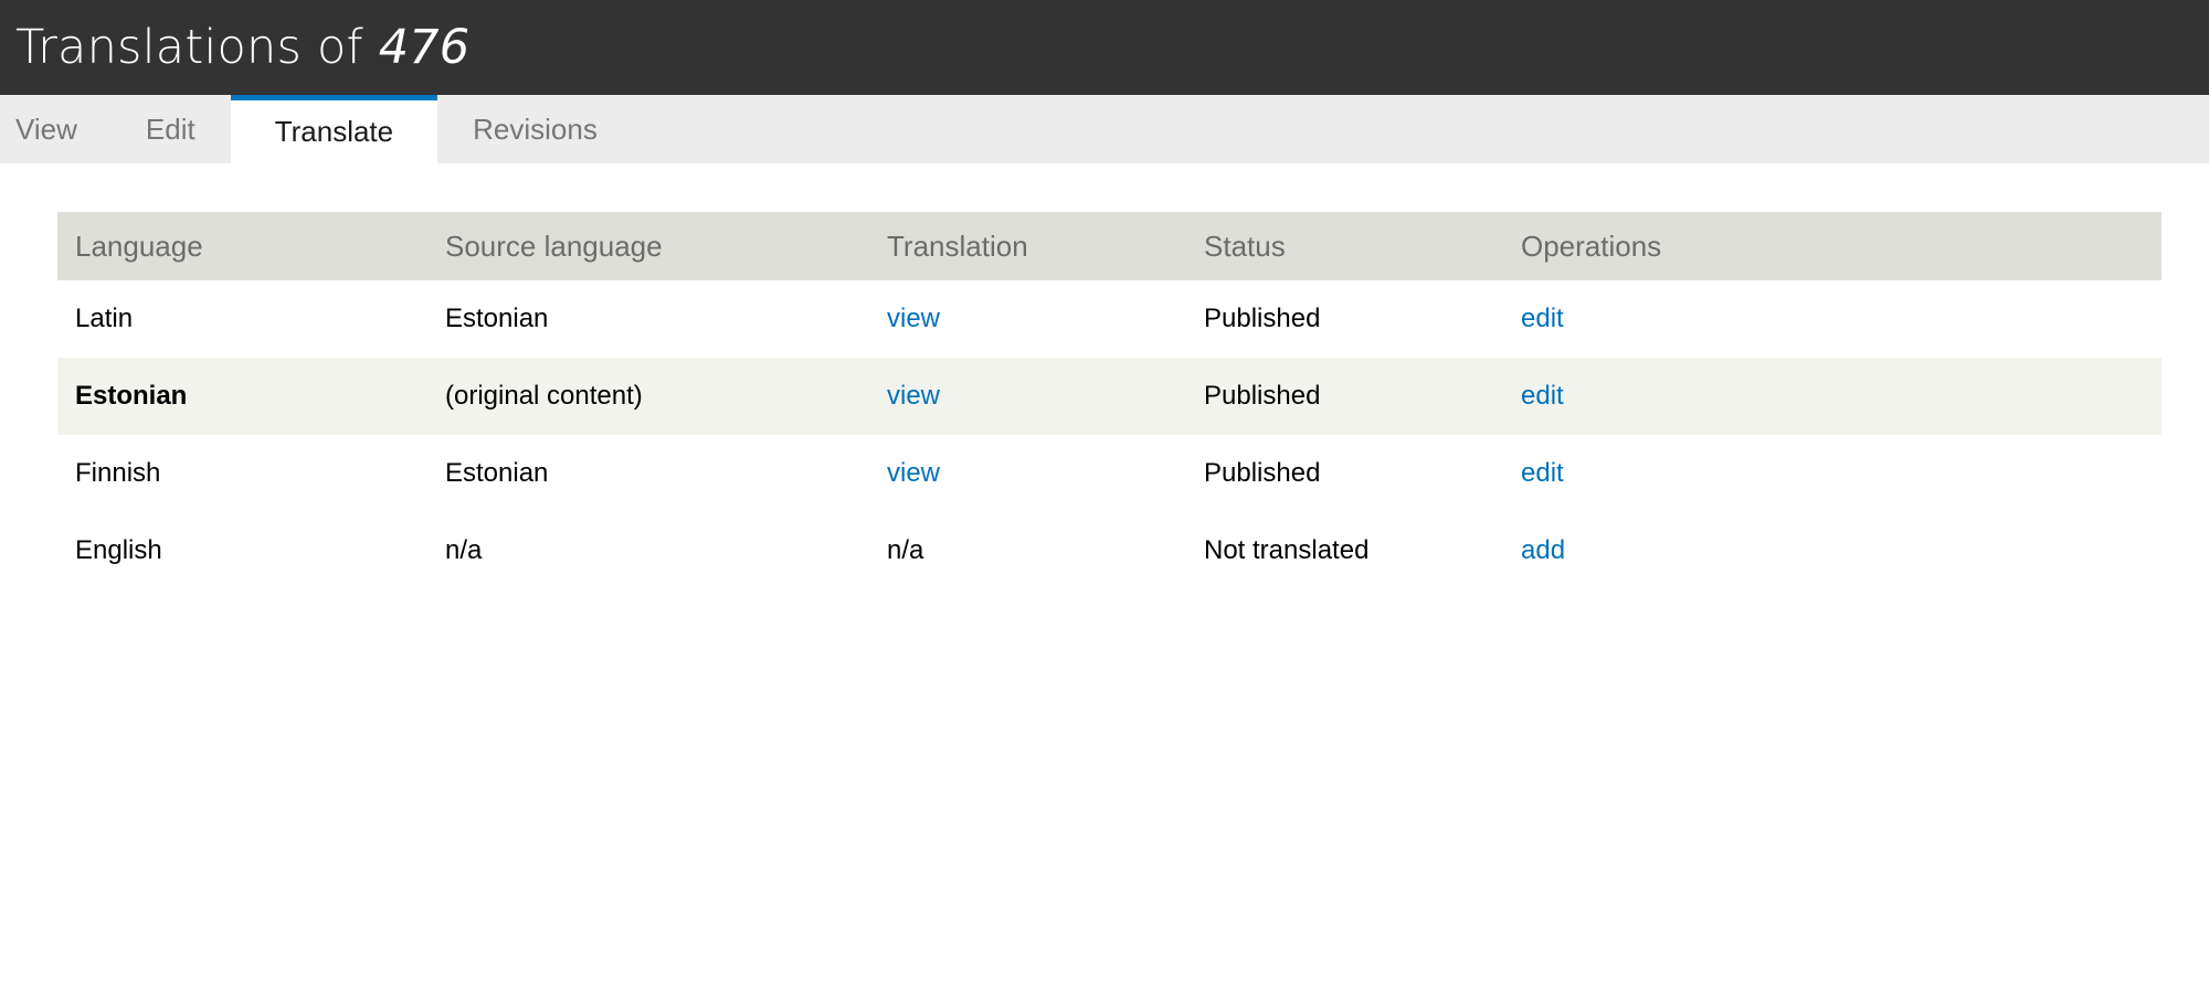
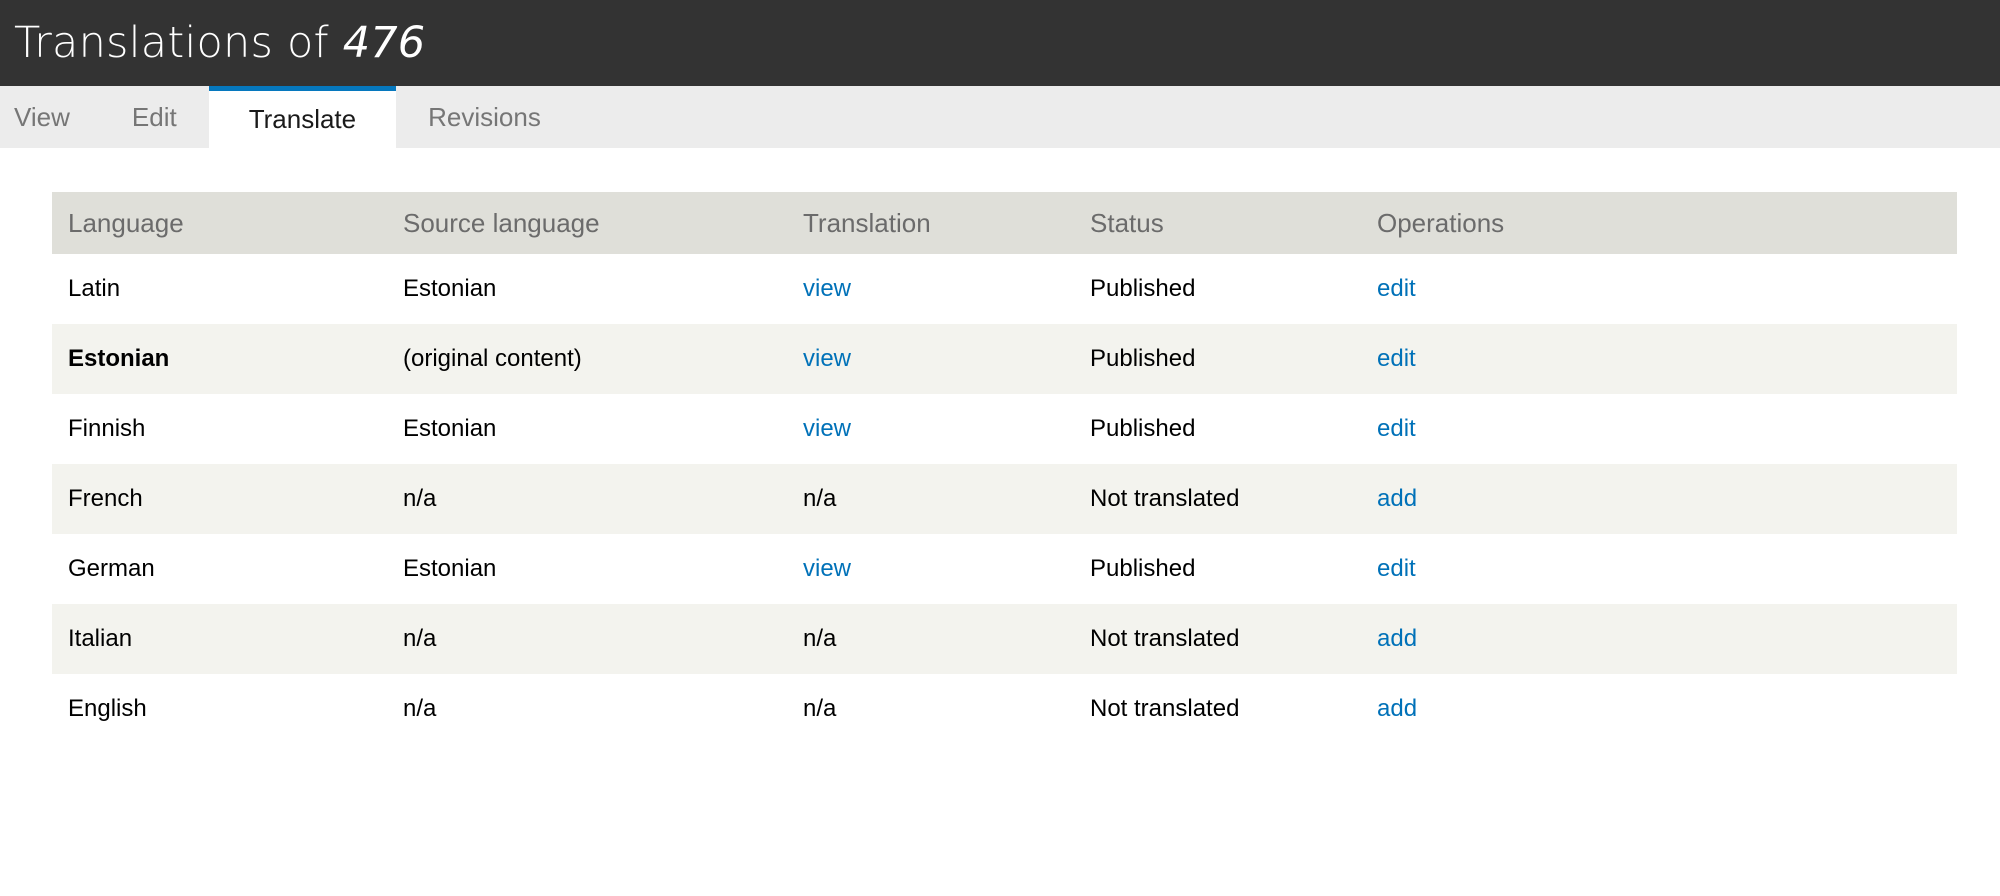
  Translations of 476
  View
  Edit
  Translate
  Revisions
  Language	Source language	Translation	Status	Operations
  Latin	Estonian	view	Published	edit
  Estonian	(original content)	view	Published	edit
  Finnish	Estonian	view	Published	edit
+ French	n/a	n/a	Not translated	add
+ German	Estonian	view	Published	edit
+ Italian	n/a	n/a	Not translated	add
  English	n/a	n/a	Not translated	add
